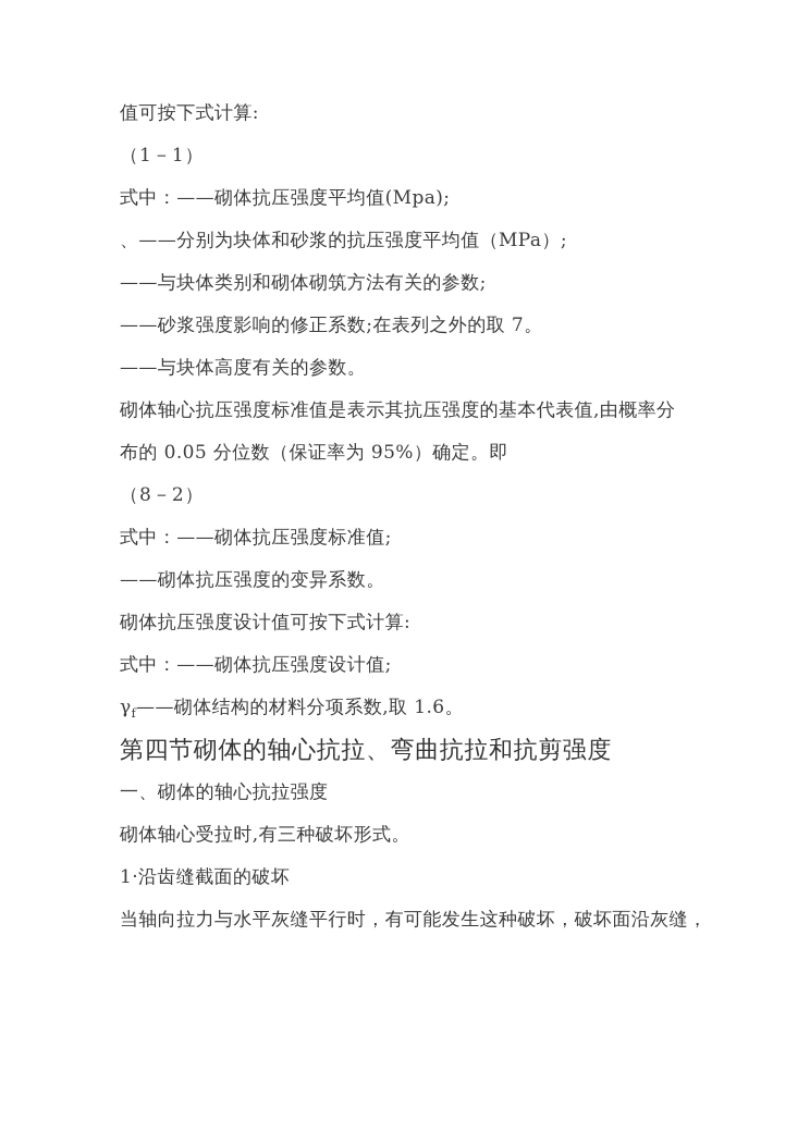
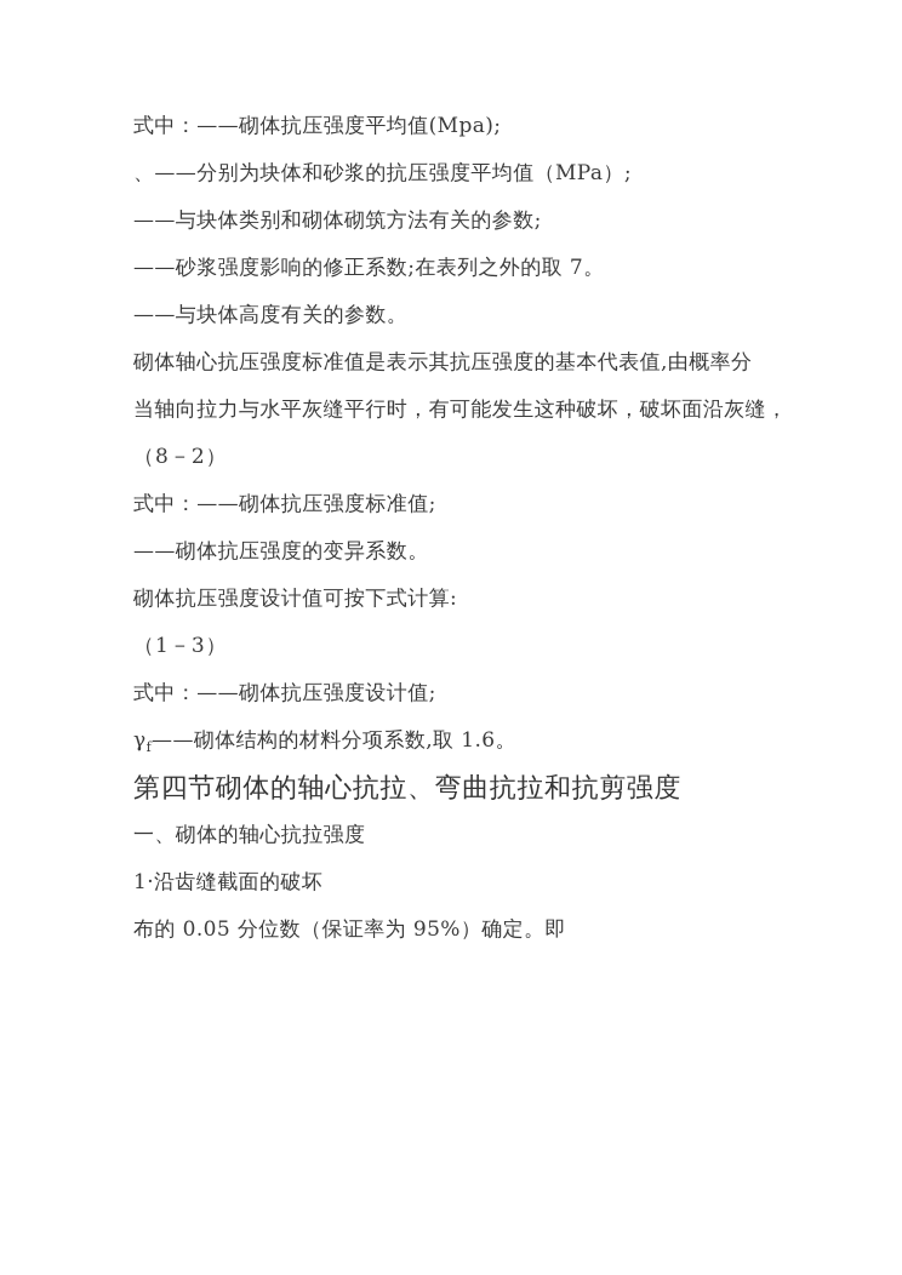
- 值可按下式计算:
- （1－1）
  式中：——砌体抗压强度平均值(Mpa);
  、——分别为块体和砂浆的抗压强度平均值（MPa）;
  ——与块体类别和砌体砌筑方法有关的参数;
  ——砂浆强度影响的修正系数;在表列之外的取 7。
  ——与块体高度有关的参数。
  砌体轴心抗压强度标准值是表示其抗压强度的基本代表值,由概率分
- 布的 0.05 分位数（保证率为 95%）确定。即
+ 当轴向拉力与水平灰缝平行时，有可能发生这种破坏，破坏面沿灰缝，
  （8－2）
  式中：——砌体抗压强度标准值;
  ——砌体抗压强度的变异系数。
  砌体抗压强度设计值可按下式计算:
+ （1－3）
  式中：——砌体抗压强度设计值;
  γf——砌体结构的材料分项系数,取 1.6。
  第四节砌体的轴心抗拉、弯曲抗拉和抗剪强度
  一、砌体的轴心抗拉强度
- 砌体轴心受拉时,有三种破坏形式。
  1·沿齿缝截面的破坏
- 当轴向拉力与水平灰缝平行时，有可能发生这种破坏，破坏面沿灰缝，
+ 布的 0.05 分位数（保证率为 95%）确定。即
